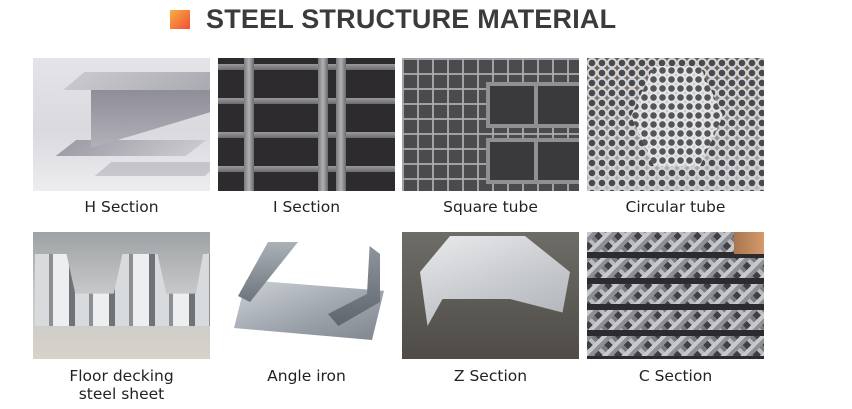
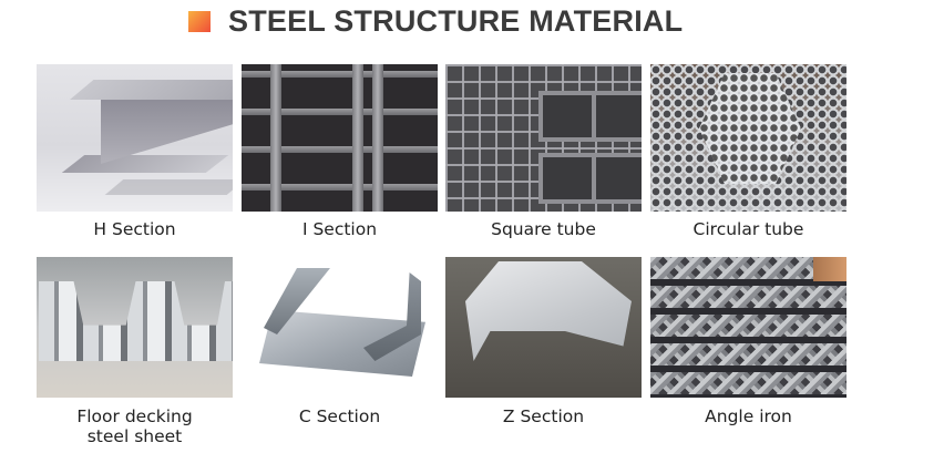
  STEEL STRUCTURE MATERIAL
  H Section
  I Section
  Square tube
  Circular tube
  Floor decking
  steel sheet
- Angle iron
+ C Section
  Z Section
- C Section
+ Angle iron
